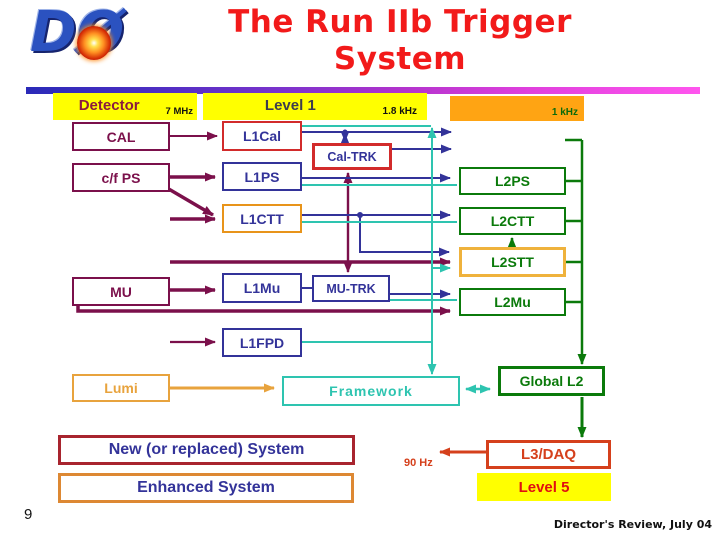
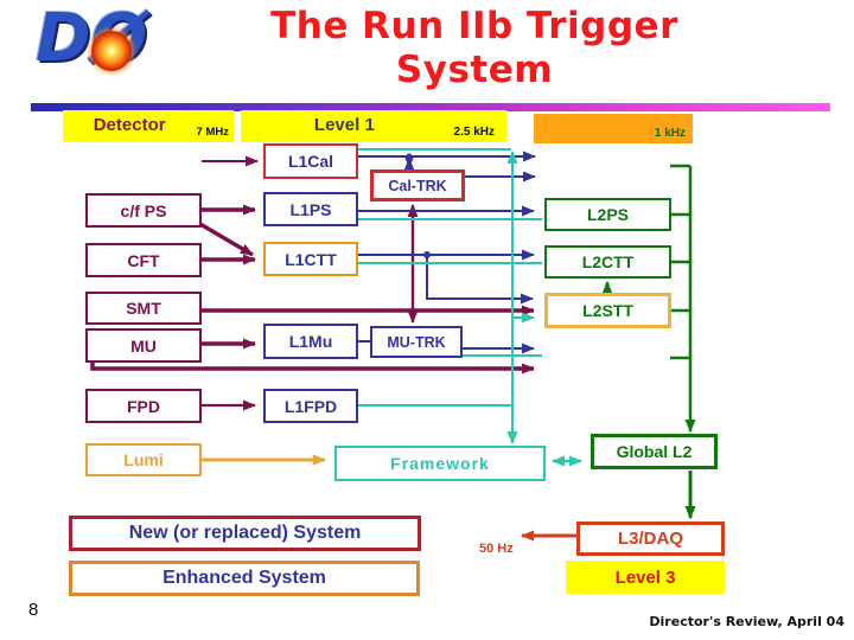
  The Run IIb Trigger
  System
  Detector
  7 MHz
  Level 1
- 1.8 kHz
+ 2.5 kHz
  1 kHz
- CAL
  c/f PS
+ CFT
+ SMT
  MU
+ FPD
  Lumi
  L1Cal
  L1PS
  L1CTT
  L1Mu
  L1FPD
  Cal-TRK
  MU-TRK
  L2PS
  L2CTT
  L2STT
- L2Mu
  Global L2
  Framework
  New (or replaced) System
  Enhanced System
  L3/DAQ
- Level 5
+ Level 3
- 90 Hz
+ 50 Hz
- 9
+ 8
- Director's Review, July 04
+ Director's Review, April 04
